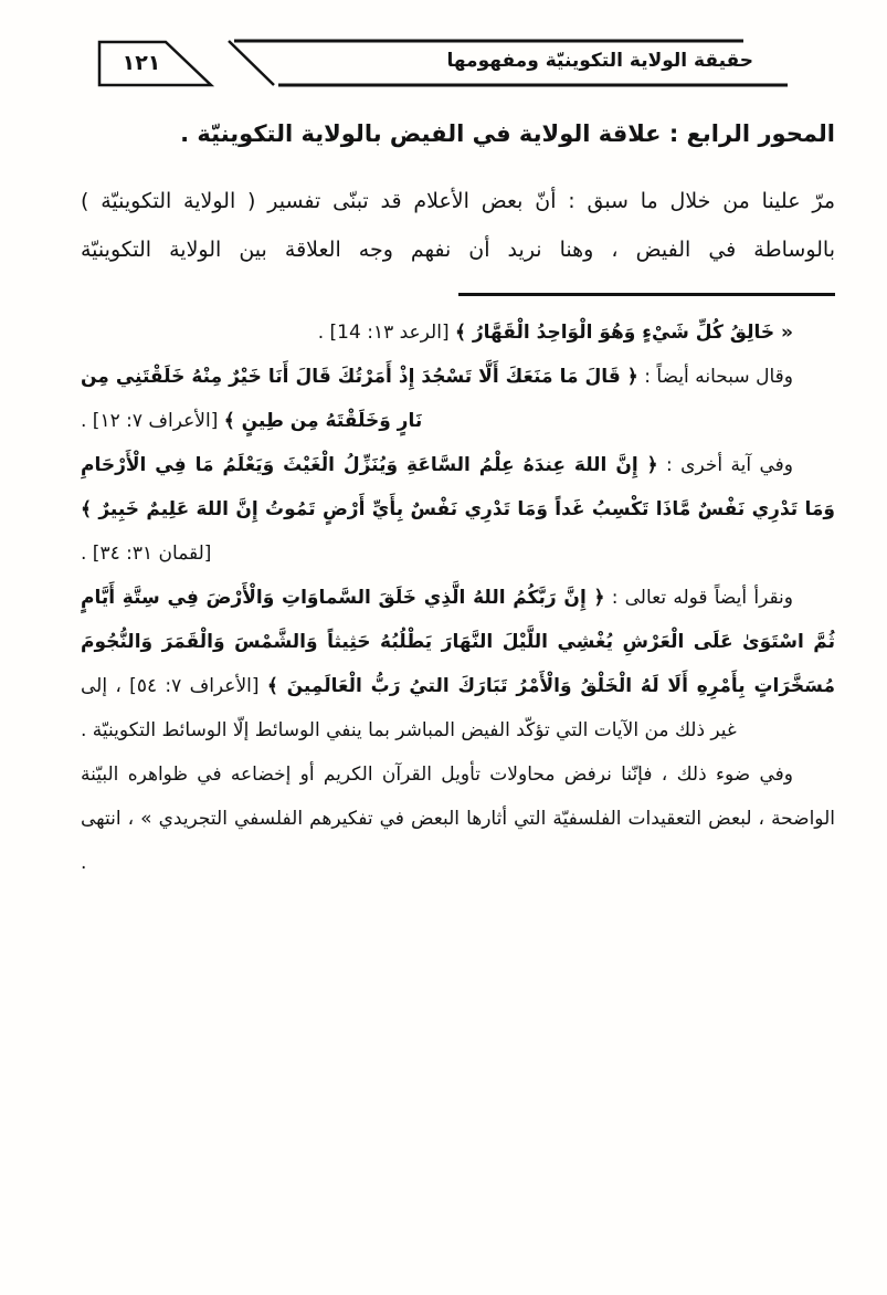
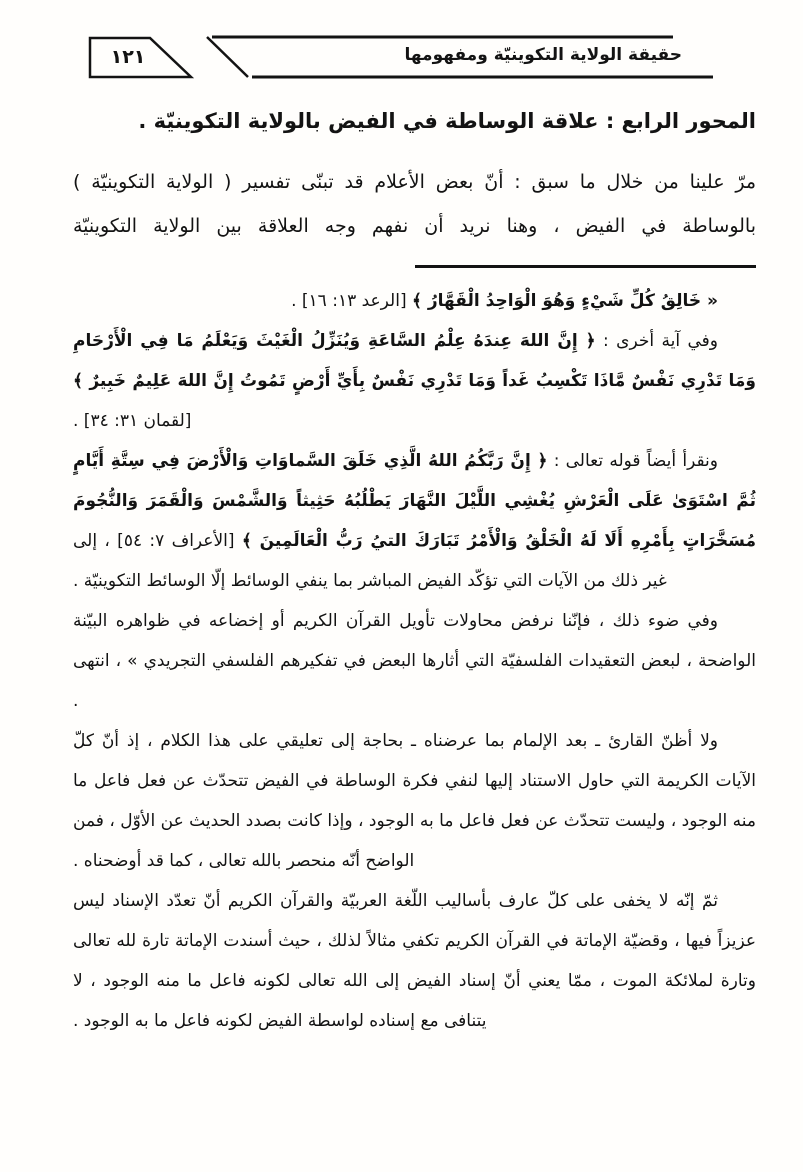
  ١٢١
  حقيقة الولاية التكوينيّة ومفهومها
- المحور الرابع : علاقة الولاية في الفيض بالولاية التكوينيّة .
+ المحور الرابع : علاقة الوساطة في الفيض بالولاية التكوينيّة .
  مرّ علينا من خلال ما سبق : أنّ بعض الأعلام قد تبنّى تفسير ( الولاية التكوينيّة ) بالوساطة في الفيض ، وهنا نريد أن نفهم وجه العلاقة بين الولاية التكوينيّة
- « خَالِقُ كُلِّ شَيْءٍ وَهُوَ الْوَاحِدُ الْقَهَّارُ ﴾ [الرعد ١٣: 14] .
+ « خَالِقُ كُلِّ شَيْءٍ وَهُوَ الْوَاحِدُ الْقَهَّارُ ﴾ [الرعد ١٣: ١٦] .
- وقال سبحانه أيضاً : ﴿ قَالَ مَا مَنَعَكَ أَلَّا تَسْجُدَ إِذْ أَمَرْتُكَ قَالَ أَنَا خَيْرٌ مِنْهُ خَلَقْتَنِي مِن نَارٍ وَخَلَقْتَهُ مِن طِينٍ ﴾ [الأعراف ٧: ١٢] .
  وفي آية أخرى : ﴿ إِنَّ اللهَ عِندَهُ عِلْمُ السَّاعَةِ وَيُنَزِّلُ الْغَيْثَ وَيَعْلَمُ مَا فِي الْأَرْحَامِ وَمَا تَدْرِي نَفْسٌ مَّاذَا تَكْسِبُ غَداً وَمَا تَدْرِي نَفْسٌ بِأَيِّ أَرْضٍ تَمُوتُ إِنَّ اللهَ عَلِيمٌ خَبِيرٌ ﴾ [لقمان ٣١: ٣٤] .
  ونقرأ أيضاً قوله تعالى : ﴿ إِنَّ رَبَّكُمُ اللهُ الَّذِي خَلَقَ السَّماوَاتِ وَالْأَرْضَ فِي سِتَّةِ أَيَّامٍ ثُمَّ اسْتَوَىٰ عَلَى الْعَرْشِ يُغْشِي اللَّيْلَ النَّهَارَ يَطْلُبُهُ حَثِيثاً وَالشَّمْسَ وَالْقَمَرَ وَالنُّجُومَ مُسَخَّرَاتٍ بِأَمْرِهِ أَلَا لَهُ الْخَلْقُ وَالْأَمْرُ تَبَارَكَ التيُ رَبُّ الْعَالَمِينَ ﴾ [الأعراف ٧: ٥٤] ، إلى غير ذلك من الآيات التي تؤكّد الفيض المباشر بما ينفي الوسائط إلّا الوسائط التكوينيّة .
  وفي ضوء ذلك ، فإنّنا نرفض محاولات تأويل القرآن الكريم أو إخضاعه في ظواهره البيّنة الواضحة ، لبعض التعقيدات الفلسفيّة التي أثارها البعض في تفكيرهم الفلسفي التجريدي » ، انتهى .
+ ولا أظنّ القارئ ـ بعد الإلمام بما عرضناه ـ بحاجة إلى تعليقي على هذا الكلام ، إذ أنّ كلّ الآيات الكريمة التي حاول الاستناد إليها لنفي فكرة الوساطة في الفيض تتحدّث عن فعل فاعل ما منه الوجود ، وليست تتحدّث عن فعل فاعل ما به الوجود ، وإذا كانت بصدد الحديث عن الأوّل ، فمن الواضح أنّه منحصر بالله تعالى ، كما قد أوضحناه .
+ ثمّ إنّه لا يخفى على كلّ عارف بأساليب اللّغة العربيّة والقرآن الكريم أنّ تعدّد الإسناد ليس عزيزاً فيها ، وقضيّة الإماتة في القرآن الكريم تكفي مثالاً لذلك ، حيث أسندت الإماتة تارة لله تعالى وتارة لملائكة الموت ، ممّا يعني أنّ إسناد الفيض إلى الله تعالى لكونه فاعل ما منه الوجود ، لا يتنافى مع إسناده لواسطة الفيض لكونه فاعل ما به الوجود .
